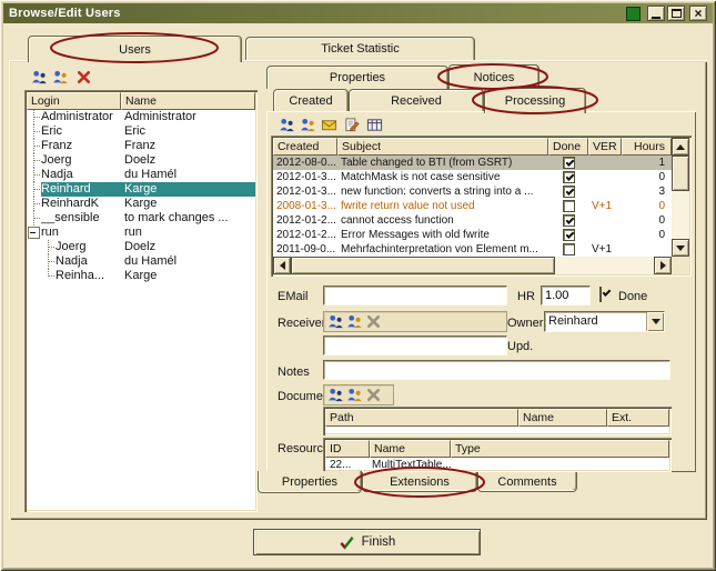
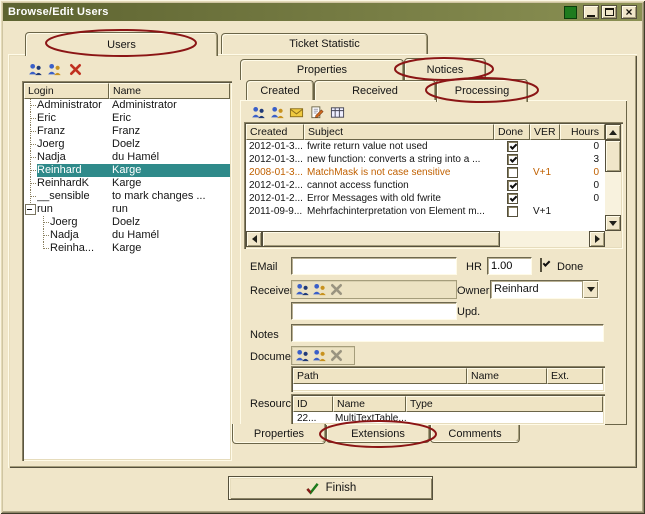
  Browse/Edit Users
  ×
  Users
  Ticket Statistic
  Login
  Name
  Administrator
  Administrator
  Eric
  Eric
  Franz
  Franz
  Joerg
  Doelz
  Nadja
  du Hamél
  Reinhard
  Karge
  ReinhardK
  Karge
  __sensible
  to mark changes ...
  run
  run
  Joerg
  Doelz
  Nadja
  du Hamél
  Reinha...
  Karge
  Properties
  Notices
  Created
  Received
  Processing
  Created
  Subject
  Done
  VER
  Hours
- 2012-08-0...
- Table changed to BTI (from GSRT)
- 1
  2012-01-3...
- MatchMask is not case sensitive
+ fwrite return value not used
  0
  2012-01-3...
  new function: converts a string into a ...
  3
  2008-01-3...
- fwrite return value not used
+ MatchMask is not case sensitive
  V+1
  0
  2012-01-2...
  cannot access function
  0
  2012-01-2...
  Error Messages with old fwrite
  0
- 2011-09-0...
+ 2011-09-9...
  Mehrfachinterpretation von Element m...
  V+1
  EMail
  HR
  1.00
  Done
  Receive
  Owner
  Reinhard
  Upd.
  Notes
  Path
  Name
  Ext.
  Resourc
  ID
  Name
  Type
  22...
  MultiTextTable...
  Properties
  Extensions
  Comments
  Finish
